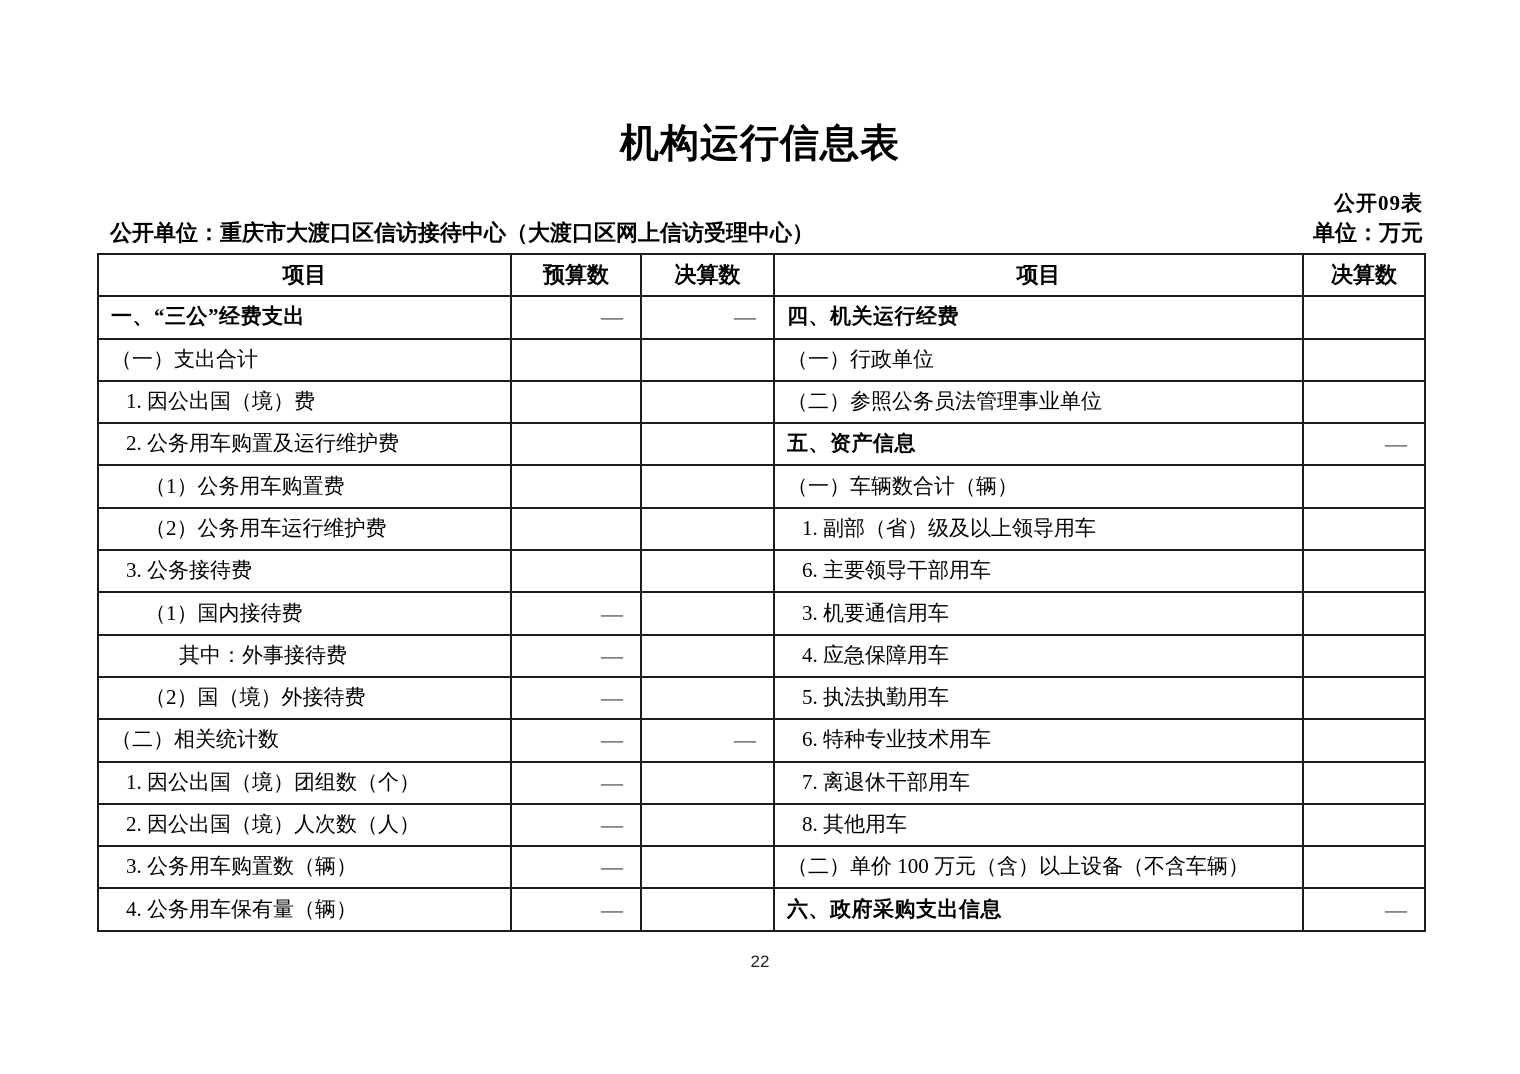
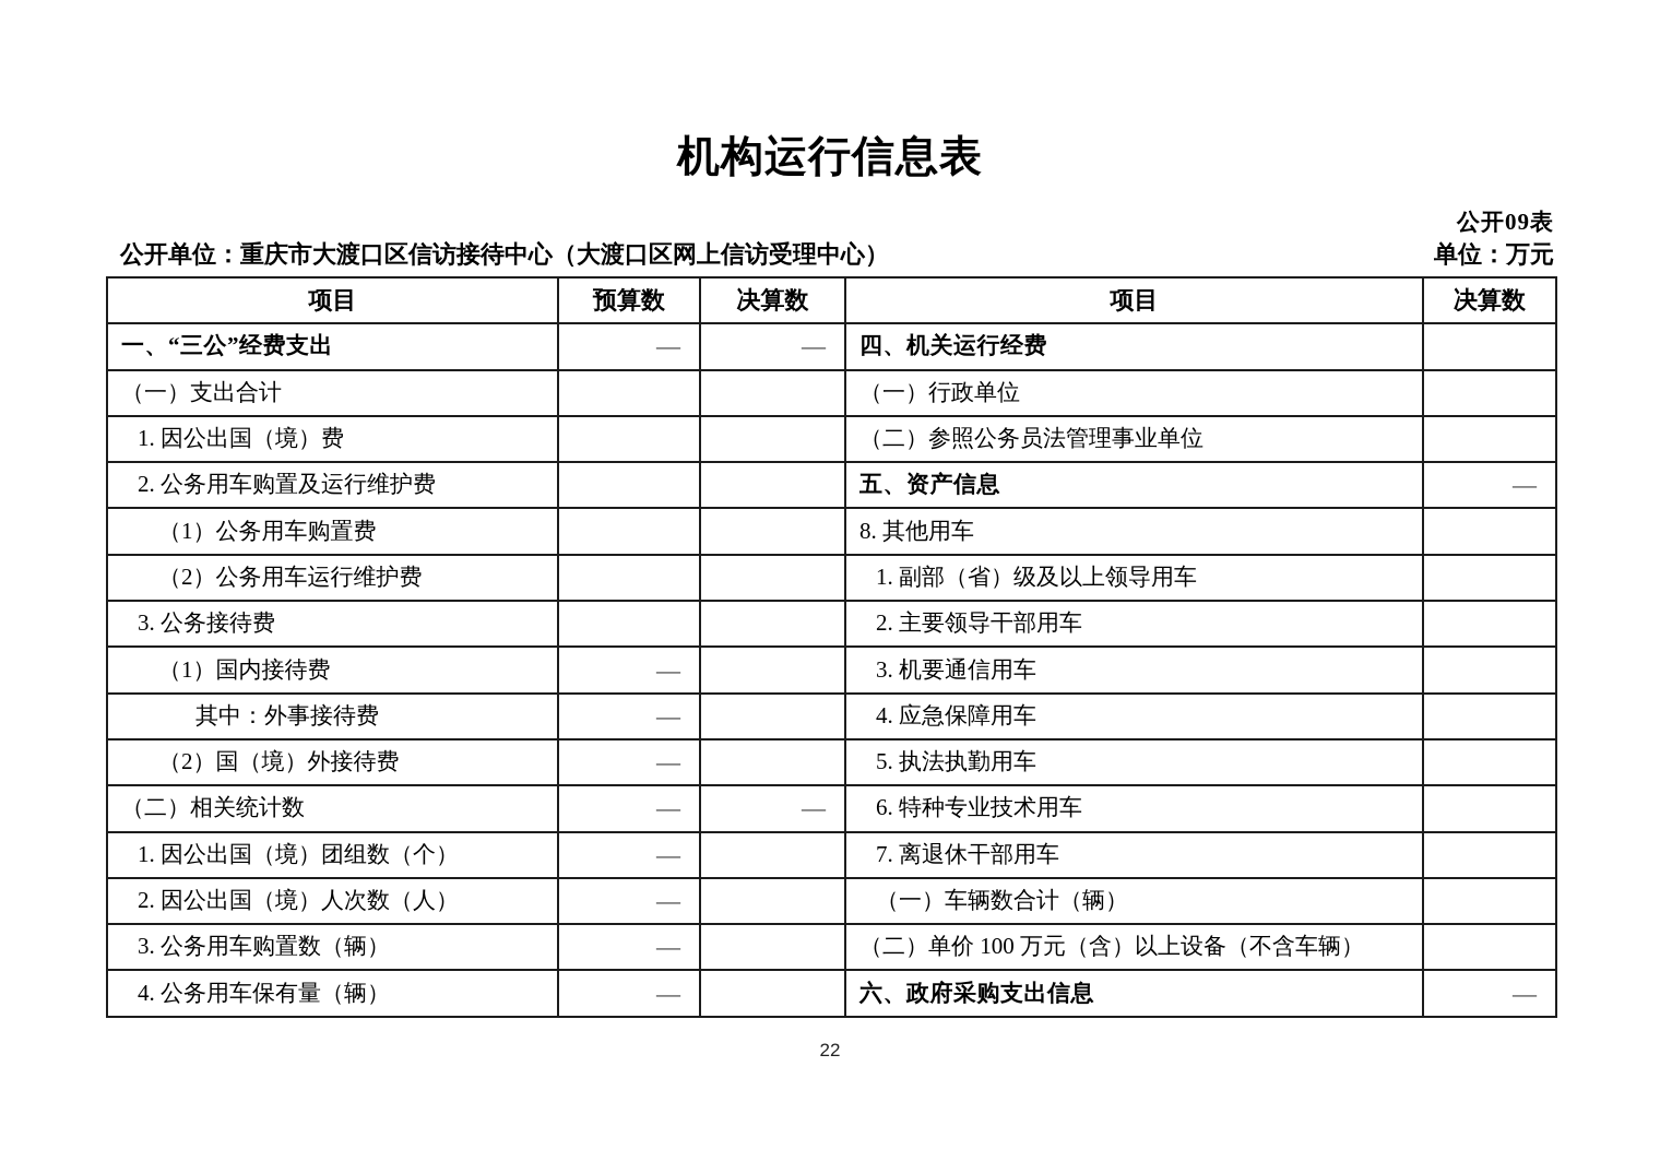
  机构运行信息表
  公开09表
  公开单位：重庆市大渡口区信访接待中心（大渡口区网上信访受理中心）
  单位：万元
  项目	预算数	决算数	项目	决算数
  一、“三公”经费支出	—	—	四、机关运行经费
  （一）支出合计			（一）行政单位
  1. 因公出国（境）费			（二）参照公务员法管理事业单位
  2. 公务用车购置及运行维护费			五、资产信息	—
- （1）公务用车购置费			（一）车辆数合计（辆）
+ （1）公务用车购置费			8. 其他用车
  （2）公务用车运行维护费			1. 副部（省）级及以上领导用车
- 3. 公务接待费			6. 主要领导干部用车
+ 3. 公务接待费			2. 主要领导干部用车
  （1）国内接待费	—		3. 机要通信用车
  其中：外事接待费	—		4. 应急保障用车
  （2）国（境）外接待费	—		5. 执法执勤用车
  （二）相关统计数	—	—	6. 特种专业技术用车
  1. 因公出国（境）团组数（个）	—		7. 离退休干部用车
- 2. 因公出国（境）人次数（人）	—		8. 其他用车
+ 2. 因公出国（境）人次数（人）	—		（一）车辆数合计（辆）
  3. 公务用车购置数（辆）	—		（二）单价 100 万元（含）以上设备（不含车辆）
  4. 公务用车保有量（辆）	—		六、政府采购支出信息	—
  22
